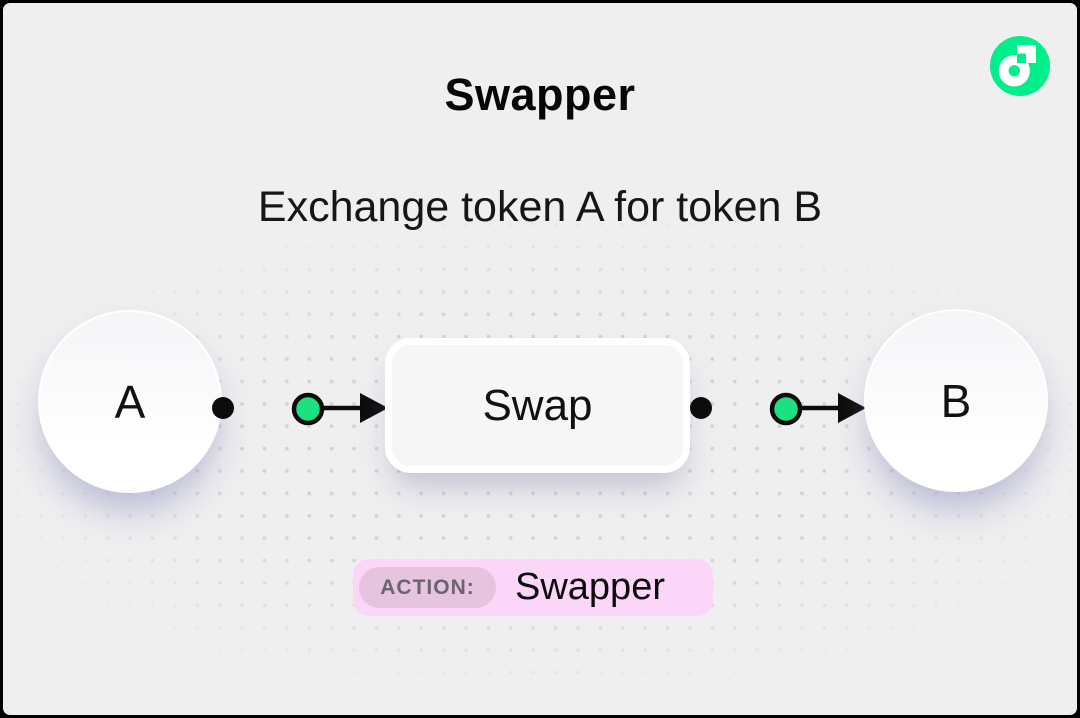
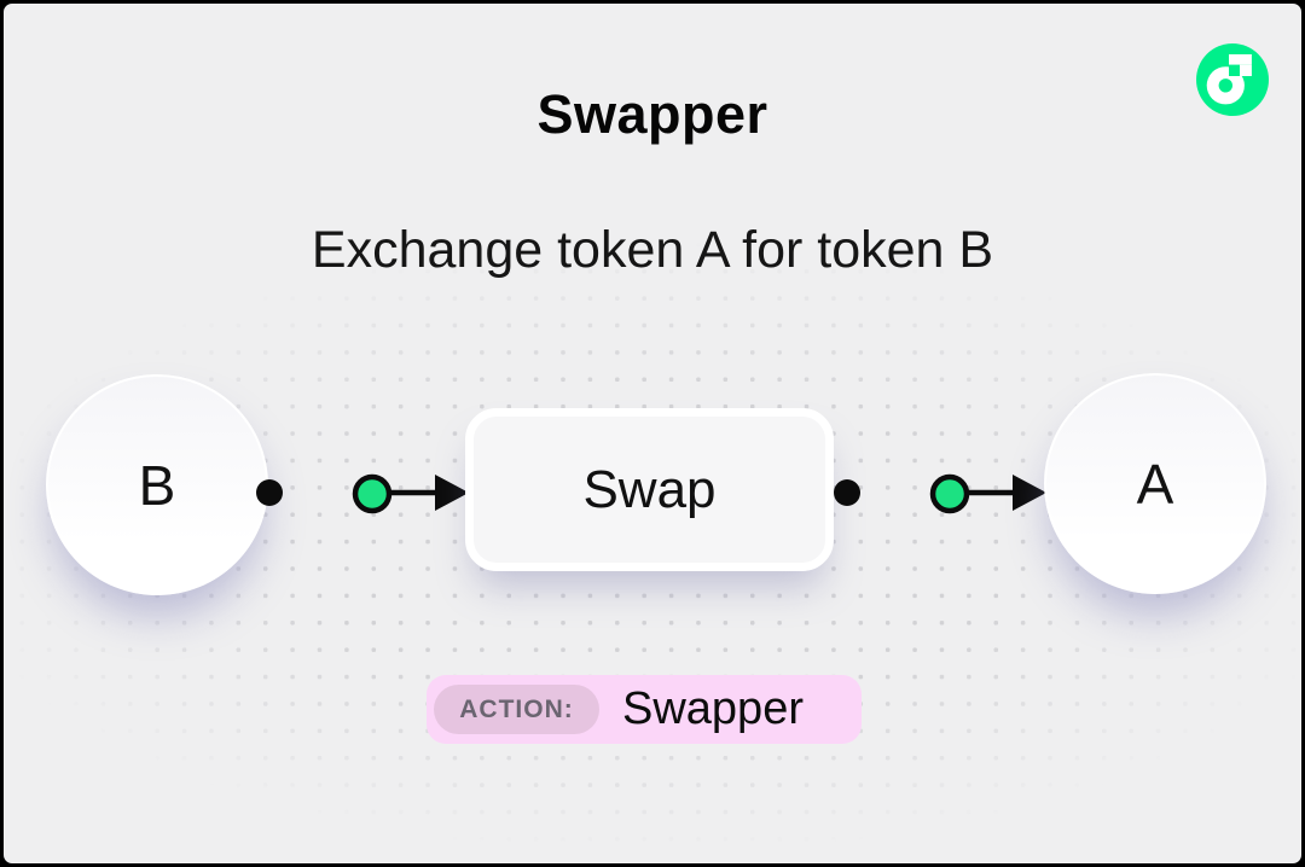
  Swapper
  Exchange token A for token B
- A
+ B
  Swap
- B
+ A
  ACTION:
  Swapper
